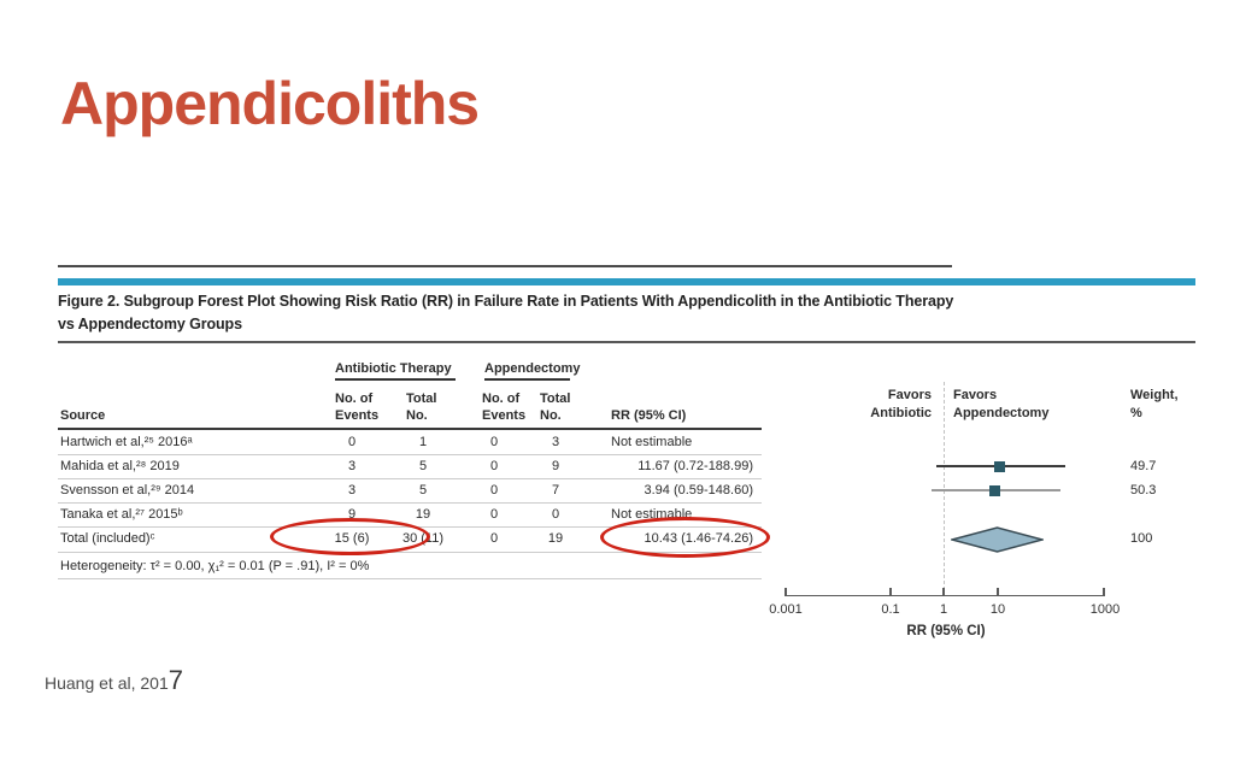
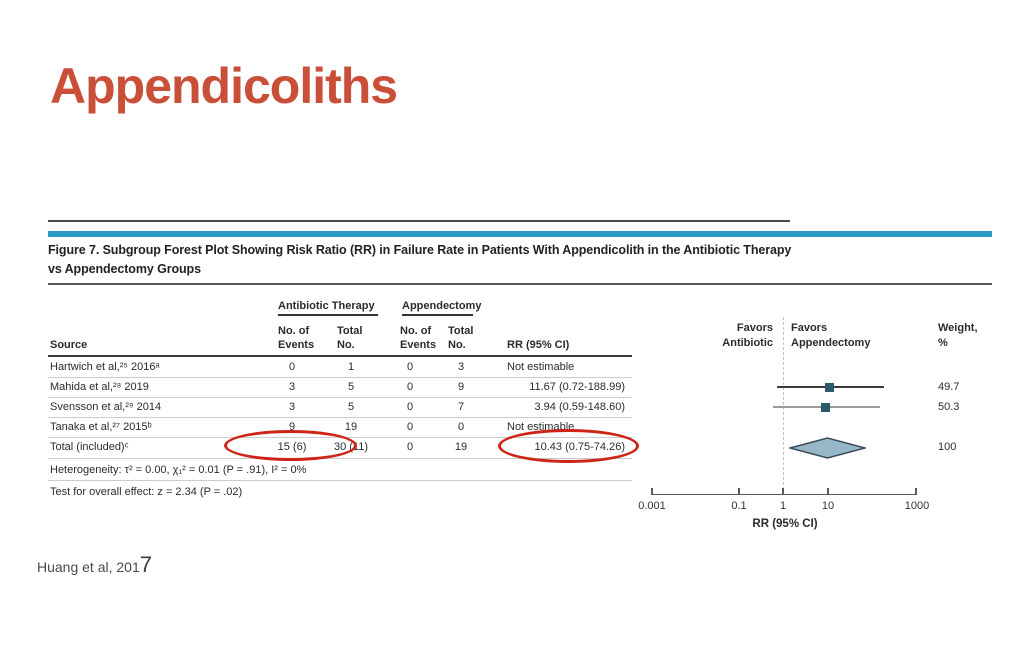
  Appendicoliths
- Figure 2. Subgroup Forest Plot Showing Risk Ratio (RR) in Failure Rate in Patients With Appendicolith in the Antibiotic Therapy
+ Figure 7. Subgroup Forest Plot Showing Risk Ratio (RR) in Failure Rate in Patients With Appendicolith in the Antibiotic Therapy
  vs Appendectomy Groups
  Antibiotic Therapy
  Appendectomy
  No. of
  Events
  Total
  No.
  No. of
  Events
  Total
  No.
  RR (95% CI)
  Source
  Hartwich et al,²⁵ 2016ᵃ
  0
  1
  0
  3
  Not estimable
  Mahida et al,²⁸ 2019
  3
  5
  0
  9
  11.67 (0.72-188.99)
  Svensson et al,²⁹ 2014
  3
  5
  0
  7
  3.94 (0.59-148.60)
  Tanaka et al,²⁷ 2015ᵇ
  9
  19
  0
  0
  Not estimable
  Total (included)ᶜ
  15 (6)
  30 (11)
  0
  19
- 10.43 (1.46-74.26)
+ 10.43 (0.75-74.26)
  Heterogeneity: τ² = 0.00, χ₁² = 0.01 (P = .91), I² = 0%
+ Test for overall effect: z = 2.34 (P = .02)
  Favors
  Antibiotic
  Favors
  Appendectomy
  Weight,
  %
  49.7
  50.3
  100
  0.001
  0.1
  1
  10
  1000
  RR (95% CI)
  Huang et al, 2017
